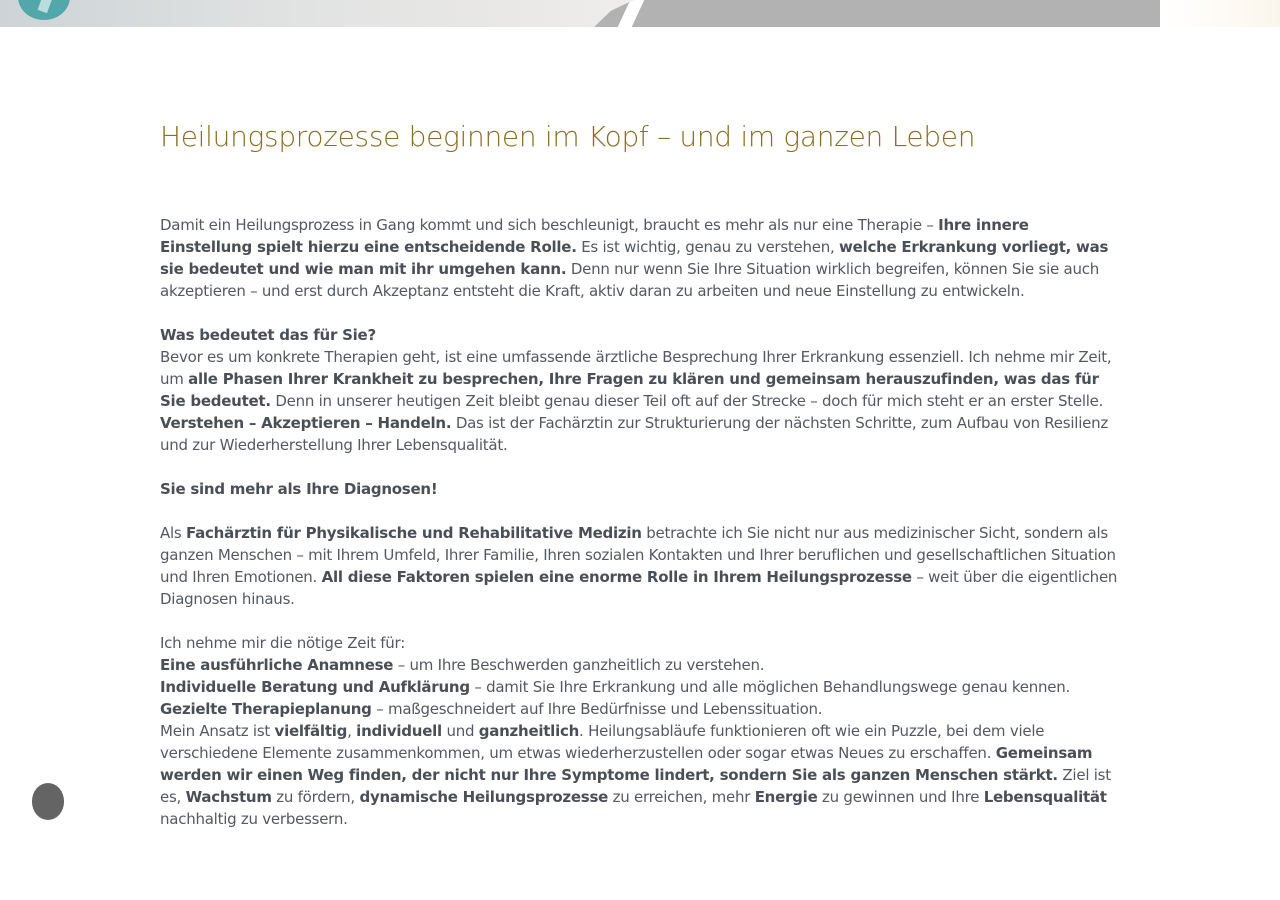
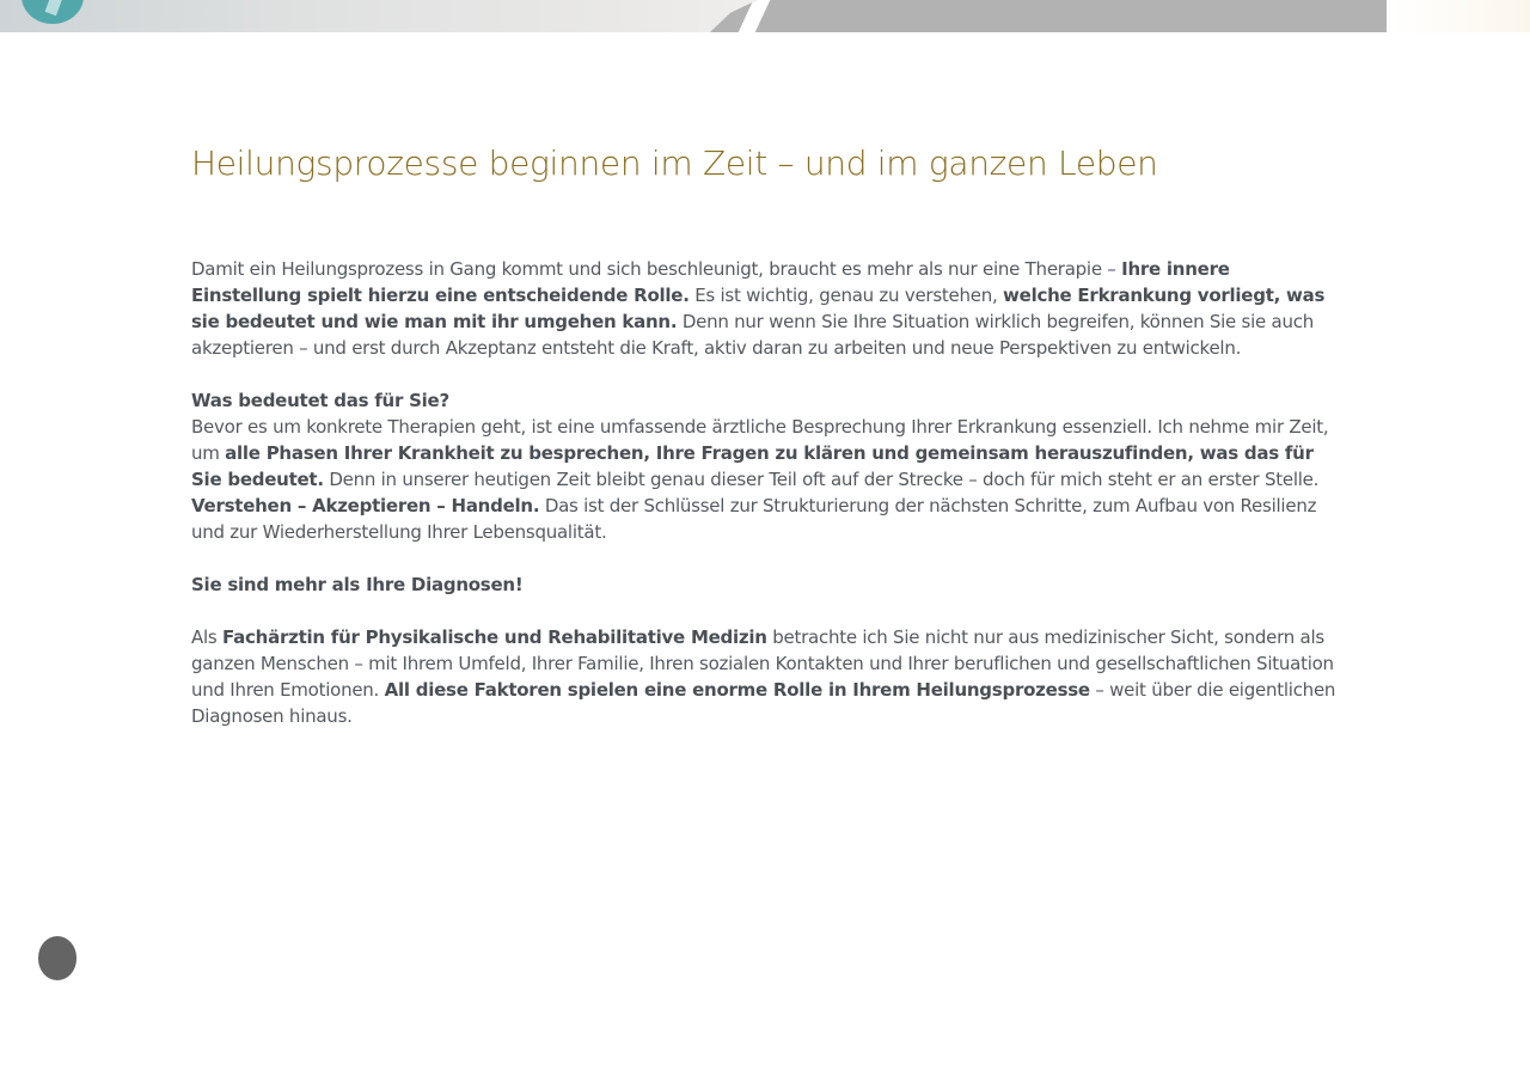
- Heilungsprozesse beginnen im Kopf – und im ganzen Leben
+ Heilungsprozesse beginnen im Zeit – und im ganzen Leben
- Damit ein Heilungsprozess in Gang kommt und sich beschleunigt, braucht es mehr als nur eine Therapie – Ihre innere Einstellung spielt hierzu eine entscheidende Rolle. Es ist wichtig, genau zu verstehen, welche Erkrankung vorliegt, was sie bedeutet und wie man mit ihr umgehen kann. Denn nur wenn Sie Ihre Situation wirklich begreifen, können Sie sie auch akzeptieren – und erst durch Akzeptanz entsteht die Kraft, aktiv daran zu arbeiten und neue Einstellung zu entwickeln.
+ Damit ein Heilungsprozess in Gang kommt und sich beschleunigt, braucht es mehr als nur eine Therapie – Ihre innere Einstellung spielt hierzu eine entscheidende Rolle. Es ist wichtig, genau zu verstehen, welche Erkrankung vorliegt, was sie bedeutet und wie man mit ihr umgehen kann. Denn nur wenn Sie Ihre Situation wirklich begreifen, können Sie sie auch akzeptieren – und erst durch Akzeptanz entsteht die Kraft, aktiv daran zu arbeiten und neue Perspektiven zu entwickeln.
  Was bedeutet das für Sie?
- Bevor es um konkrete Therapien geht, ist eine umfassende ärztliche Besprechung Ihrer Erkrankung essenziell. Ich nehme mir Zeit, um alle Phasen Ihrer Krankheit zu besprechen, Ihre Fragen zu klären und gemeinsam herauszufinden, was das für Sie bedeutet. Denn in unserer heutigen Zeit bleibt genau dieser Teil oft auf der Strecke – doch für mich steht er an erster Stelle. Verstehen – Akzeptieren – Handeln. Das ist der Fachärztin zur Strukturierung der nächsten Schritte, zum Aufbau von Resilienz und zur Wiederherstellung Ihrer Lebensqualität.
+ Bevor es um konkrete Therapien geht, ist eine umfassende ärztliche Besprechung Ihrer Erkrankung essenziell. Ich nehme mir Zeit, um alle Phasen Ihrer Krankheit zu besprechen, Ihre Fragen zu klären und gemeinsam herauszufinden, was das für Sie bedeutet. Denn in unserer heutigen Zeit bleibt genau dieser Teil oft auf der Strecke – doch für mich steht er an erster Stelle. Verstehen – Akzeptieren – Handeln. Das ist der Schlüssel zur Strukturierung der nächsten Schritte, zum Aufbau von Resilienz und zur Wiederherstellung Ihrer Lebensqualität.
  Sie sind mehr als Ihre Diagnosen!
  Als Fachärztin für Physikalische und Rehabilitative Medizin betrachte ich Sie nicht nur aus medizinischer Sicht, sondern als ganzen Menschen – mit Ihrem Umfeld, Ihrer Familie, Ihren sozialen Kontakten und Ihrer beruflichen und gesellschaftlichen Situation und Ihren Emotionen. All diese Faktoren spielen eine enorme Rolle in Ihrem Heilungsprozesse – weit über die eigentlichen Diagnosen hinaus.
- Ich nehme mir die nötige Zeit für:
- Eine ausführliche Anamnese – um Ihre Beschwerden ganzheitlich zu verstehen.
- Individuelle Beratung und Aufklärung – damit Sie Ihre Erkrankung und alle möglichen Behandlungswege genau kennen.
- Gezielte Therapieplanung – maßgeschneidert auf Ihre Bedürfnisse und Lebenssituation.
- Mein Ansatz ist vielfältig, individuell und ganzheitlich. Heilungsabläufe funktionieren oft wie ein Puzzle, bei dem viele verschiedene Elemente zusammenkommen, um etwas wiederherzustellen oder sogar etwas Neues zu erschaffen. Gemeinsam werden wir einen Weg finden, der nicht nur Ihre Symptome lindert, sondern Sie als ganzen Menschen stärkt. Ziel ist es, Wachstum zu fördern, dynamische Heilungsprozesse zu erreichen, mehr Energie zu gewinnen und Ihre Lebensqualität nachhaltig zu verbessern.
